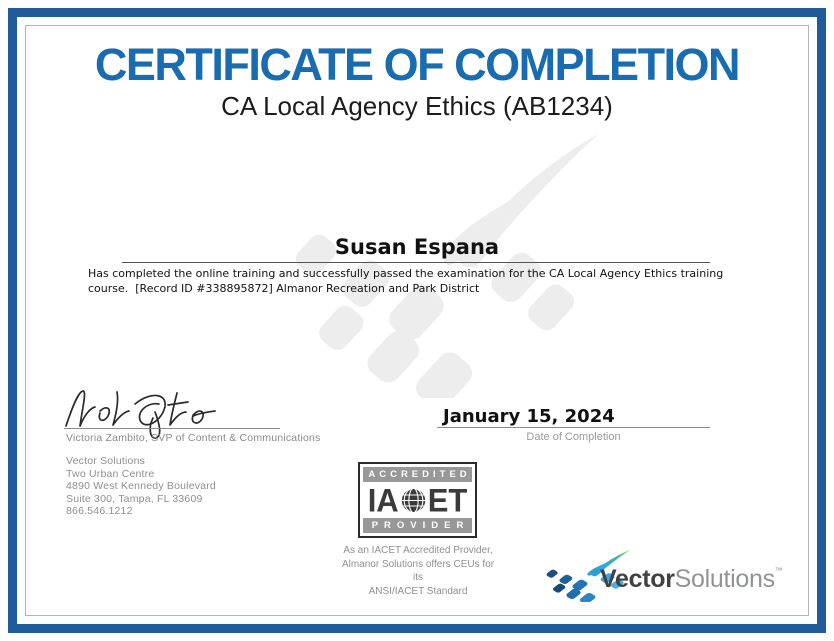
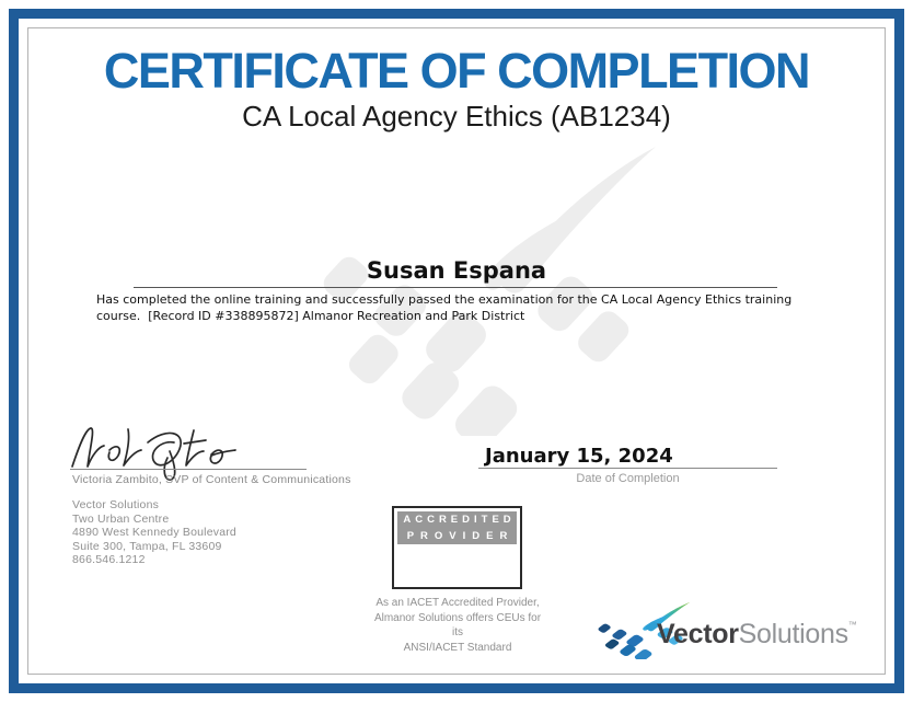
  CERTIFICATE OF COMPLETION
  CA Local Agency Ethics (AB1234)
  Susan Espana
  Has completed the online training and successfully passed the examination for the CA Local Agency Ethics training course. [Record ID #338895872] Almanor Recreation and Park District
  Victoria Zambito, SVP of Content & Communications
  January 15, 2024
  Date of Completion
  Vector Solutions
  Two Urban Centre
  4890 West Kennedy Boulevard
  Suite 300, Tampa, FL 33609
  866.546.1212
  ACCREDITED
- IA
- ET
  PROVIDER
  As an IACET Accredited Provider,
  Almanor Solutions offers CEUs for its
  ANSI/IACET Standard
  VectorSolutions™
